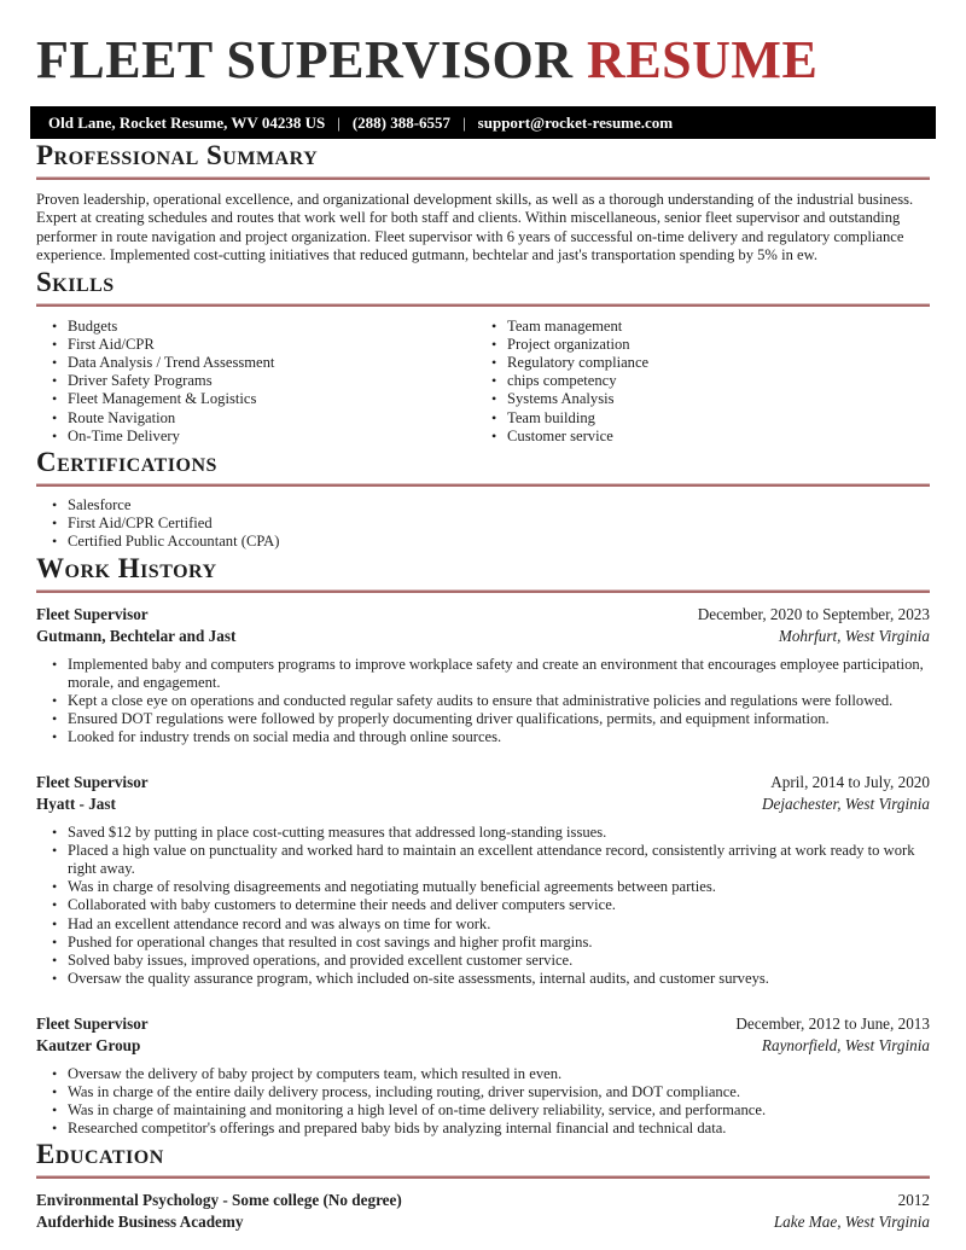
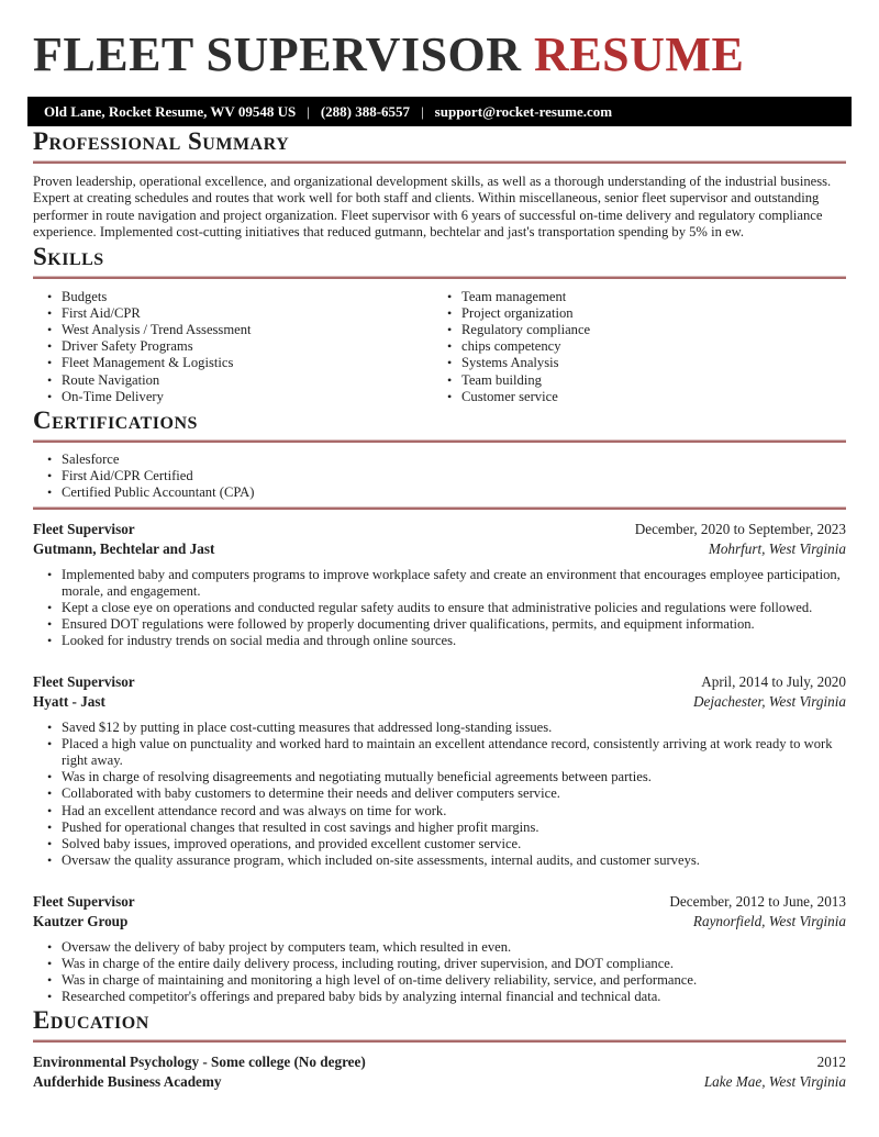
  FLEET SUPERVISOR RESUME
- Old Lane, Rocket Resume, WV 04238 US | (288) 388-6557 | support@rocket-resume.com
+ Old Lane, Rocket Resume, WV 09548 US | (288) 388-6557 | support@rocket-resume.com
  Professional Summary
  Proven leadership, operational excellence, and organizational development skills, as well as a thorough understanding of the industrial business. Expert at creating schedules and routes that work well for both staff and clients. Within miscellaneous, senior fleet supervisor and outstanding performer in route navigation and project organization. Fleet supervisor with 6 years of successful on-time delivery and regulatory compliance experience. Implemented cost-cutting initiatives that reduced gutmann, bechtelar and jast's transportation spending by 5% in ew.
  Skills
  Budgets
  First Aid/CPR
- Data Analysis / Trend Assessment
+ West Analysis / Trend Assessment
  Driver Safety Programs
  Fleet Management & Logistics
  Route Navigation
  On-Time Delivery
  Team management
  Project organization
  Regulatory compliance
  chips competency
  Systems Analysis
  Team building
  Customer service
  Certifications
  Salesforce
  First Aid/CPR Certified
  Certified Public Accountant (CPA)
- Work History
  Fleet Supervisor
  December, 2020 to September, 2023
  Gutmann, Bechtelar and Jast
  Mohrfurt, West Virginia
  Implemented baby and computers programs to improve workplace safety and create an environment that encourages employee participation, morale, and engagement.
  Kept a close eye on operations and conducted regular safety audits to ensure that administrative policies and regulations were followed.
  Ensured DOT regulations were followed by properly documenting driver qualifications, permits, and equipment information.
  Looked for industry trends on social media and through online sources.
  Fleet Supervisor
  April, 2014 to July, 2020
  Hyatt - Jast
  Dejachester, West Virginia
  Saved $12 by putting in place cost-cutting measures that addressed long-standing issues.
  Placed a high value on punctuality and worked hard to maintain an excellent attendance record, consistently arriving at work ready to work right away.
  Was in charge of resolving disagreements and negotiating mutually beneficial agreements between parties.
  Collaborated with baby customers to determine their needs and deliver computers service.
  Had an excellent attendance record and was always on time for work.
  Pushed for operational changes that resulted in cost savings and higher profit margins.
  Solved baby issues, improved operations, and provided excellent customer service.
  Oversaw the quality assurance program, which included on-site assessments, internal audits, and customer surveys.
  Fleet Supervisor
  December, 2012 to June, 2013
  Kautzer Group
  Raynorfield, West Virginia
  Oversaw the delivery of baby project by computers team, which resulted in even.
  Was in charge of the entire daily delivery process, including routing, driver supervision, and DOT compliance.
  Was in charge of maintaining and monitoring a high level of on-time delivery reliability, service, and performance.
  Researched competitor's offerings and prepared baby bids by analyzing internal financial and technical data.
  Education
  Environmental Psychology - Some college (No degree)
  2012
  Aufderhide Business Academy
  Lake Mae, West Virginia
